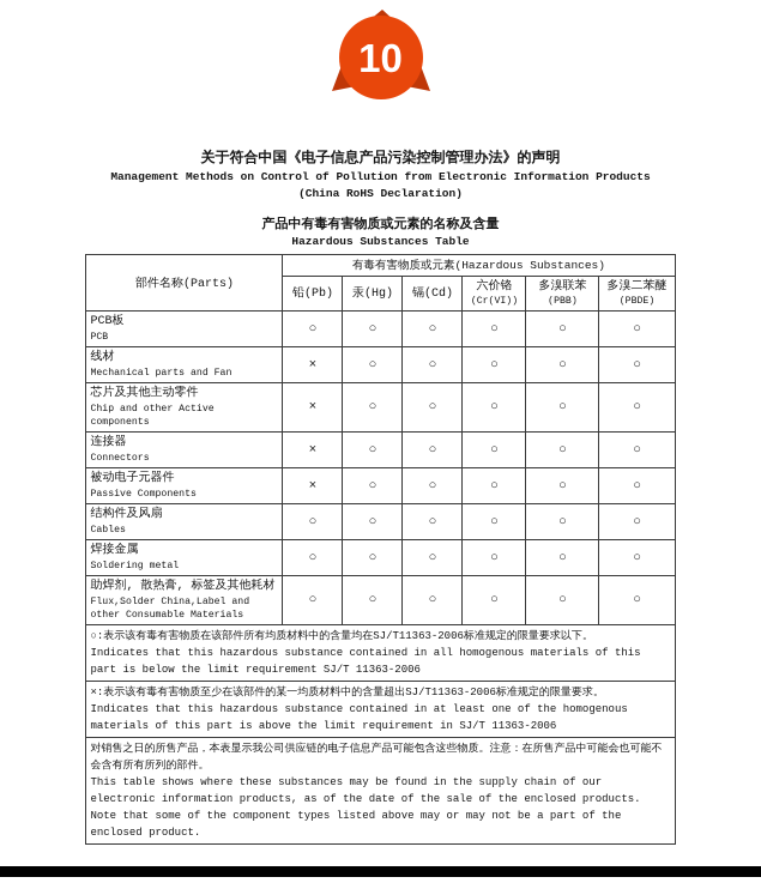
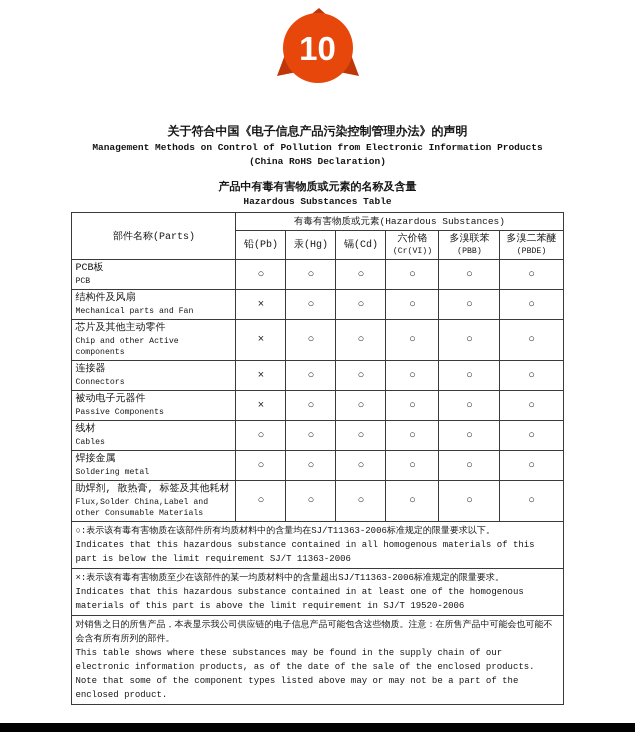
  10
  关于符合中国《电子信息产品污染控制管理办法》的声明
  Management Methods on Control of Pollution from Electronic Information Products
  (China RoHS Declaration)
  产品中有毒有害物质或元素的名称及含量
  Hazardous Substances Table
  部件名称(Parts)	有毒有害物质或元素(Hazardous Substances)
  铅(Pb)	汞(Hg)	镉(Cd)	六价铬(Cr(VI))	多溴联苯(PBB)	多溴二苯醚(PBDE)
  PCB板PCB	○	○	○	○	○	○
- 线材Mechanical parts and Fan	×	○	○	○	○	○
+ 结构件及风扇Mechanical parts and Fan	×	○	○	○	○	○
  芯片及其他主动零件Chip and other Active components	×	○	○	○	○	○
  连接器Connectors	×	○	○	○	○	○
  被动电子元器件Passive Components	×	○	○	○	○	○
- 结构件及风扇Cables	○	○	○	○	○	○
+ 线材Cables	○	○	○	○	○	○
  焊接金属Soldering metal	○	○	○	○	○	○
  助焊剂, 散热膏, 标签及其他耗材Flux,Solder China,Label and other Consumable Materials	○	○	○	○	○	○
  ○:表示该有毒有害物质在该部件所有均质材料中的含量均在SJ/T11363-2006标准规定的限量要求以下。 Indicates that this hazardous substance contained in all homogenous materials of this part is below the limit requirement SJ/T 11363-2006
- ×:表示该有毒有害物质至少在该部件的某一均质材料中的含量超出SJ/T11363-2006标准规定的限量要求。 Indicates that this hazardous substance contained in at least one of the homogenous materials of this part is above the limit requirement in SJ/T 11363-2006
+ ×:表示该有毒有害物质至少在该部件的某一均质材料中的含量超出SJ/T11363-2006标准规定的限量要求。 Indicates that this hazardous substance contained in at least one of the homogenous materials of this part is above the limit requirement in SJ/T 19520-2006
  对销售之日的所售产品，本表显示我公司供应链的电子信息产品可能包含这些物质。注意：在所售产品中可能会也可能不会含有所有所列的部件。 This table shows where these substances may be found in the supply chain of our electronic information products, as of the date of the sale of the enclosed products. Note that some of the component types listed above may or may not be a part of the enclosed product.
